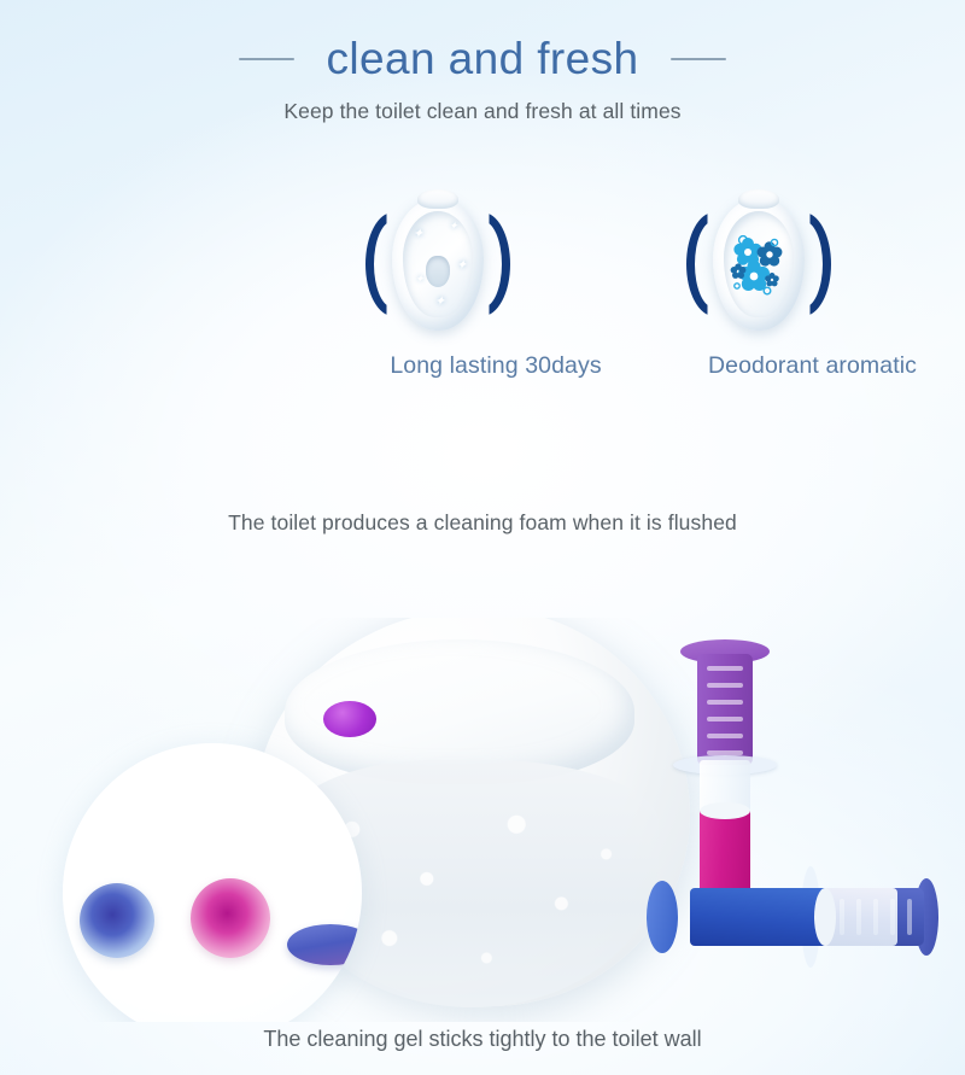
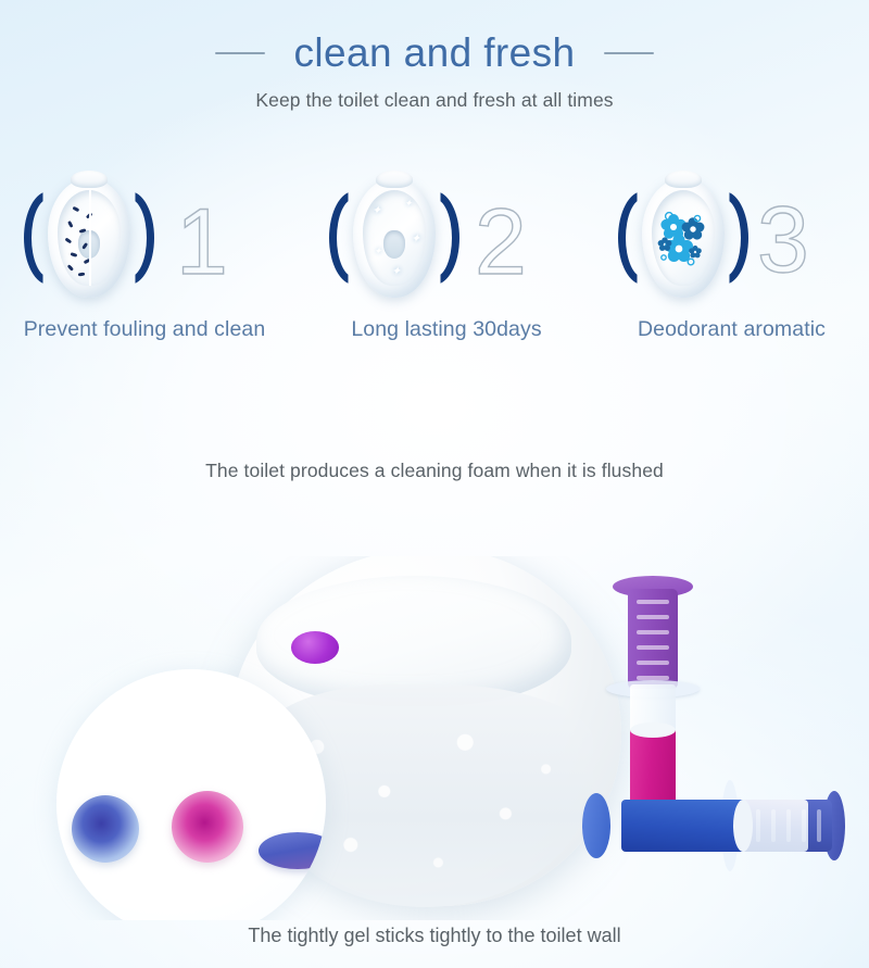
  clean and fresh
  Keep the toilet clean and fresh at all times
+ 1
+ Prevent fouling and clean
  ✦
  ✦
  ✦
  ✦
+ 2
  Long lasting 30days
+ 3
  Deodorant aromatic
  The toilet produces a cleaning foam when it is flushed
- The cleaning gel sticks tightly to the toilet wall
+ The tightly gel sticks tightly to the toilet wall
